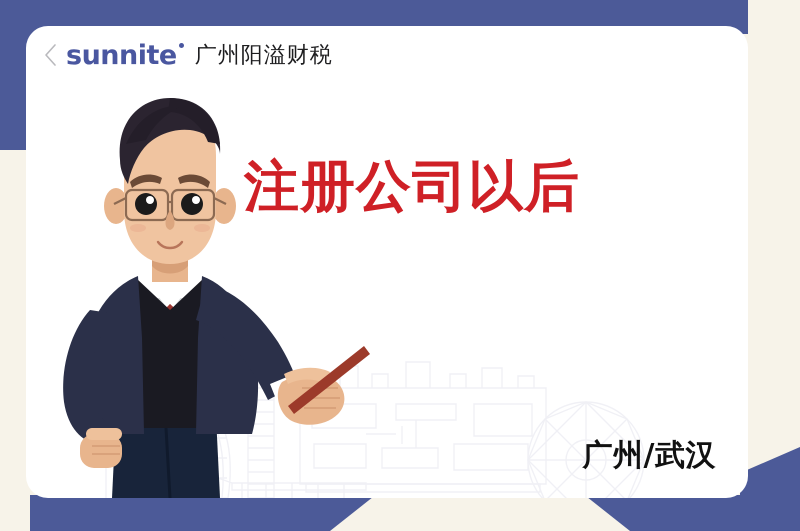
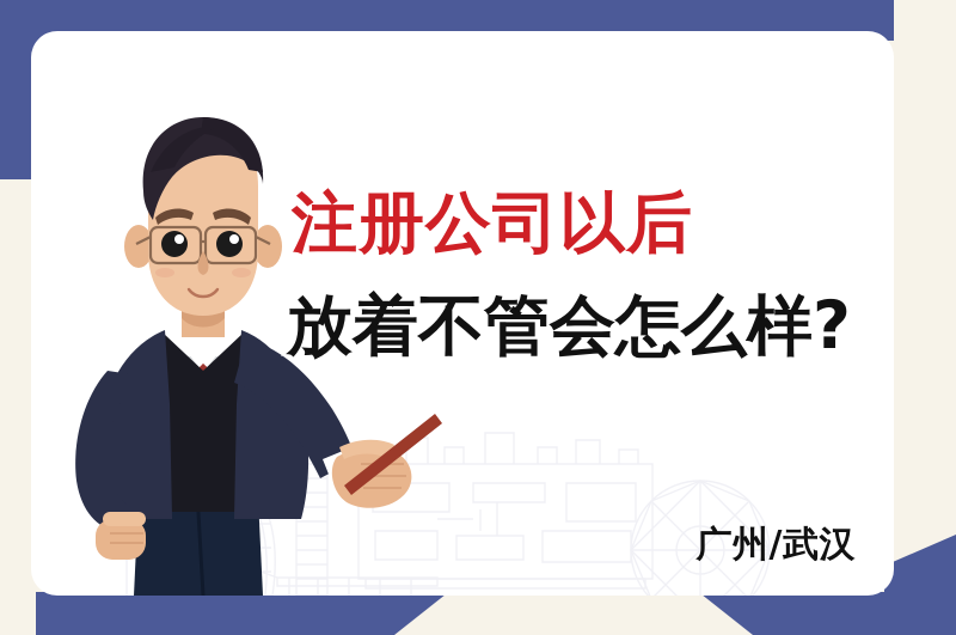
- sunnite
- 广州阳溢财税
  注册公司以后
+ 放着不管会怎么样?
  广州/武汉
